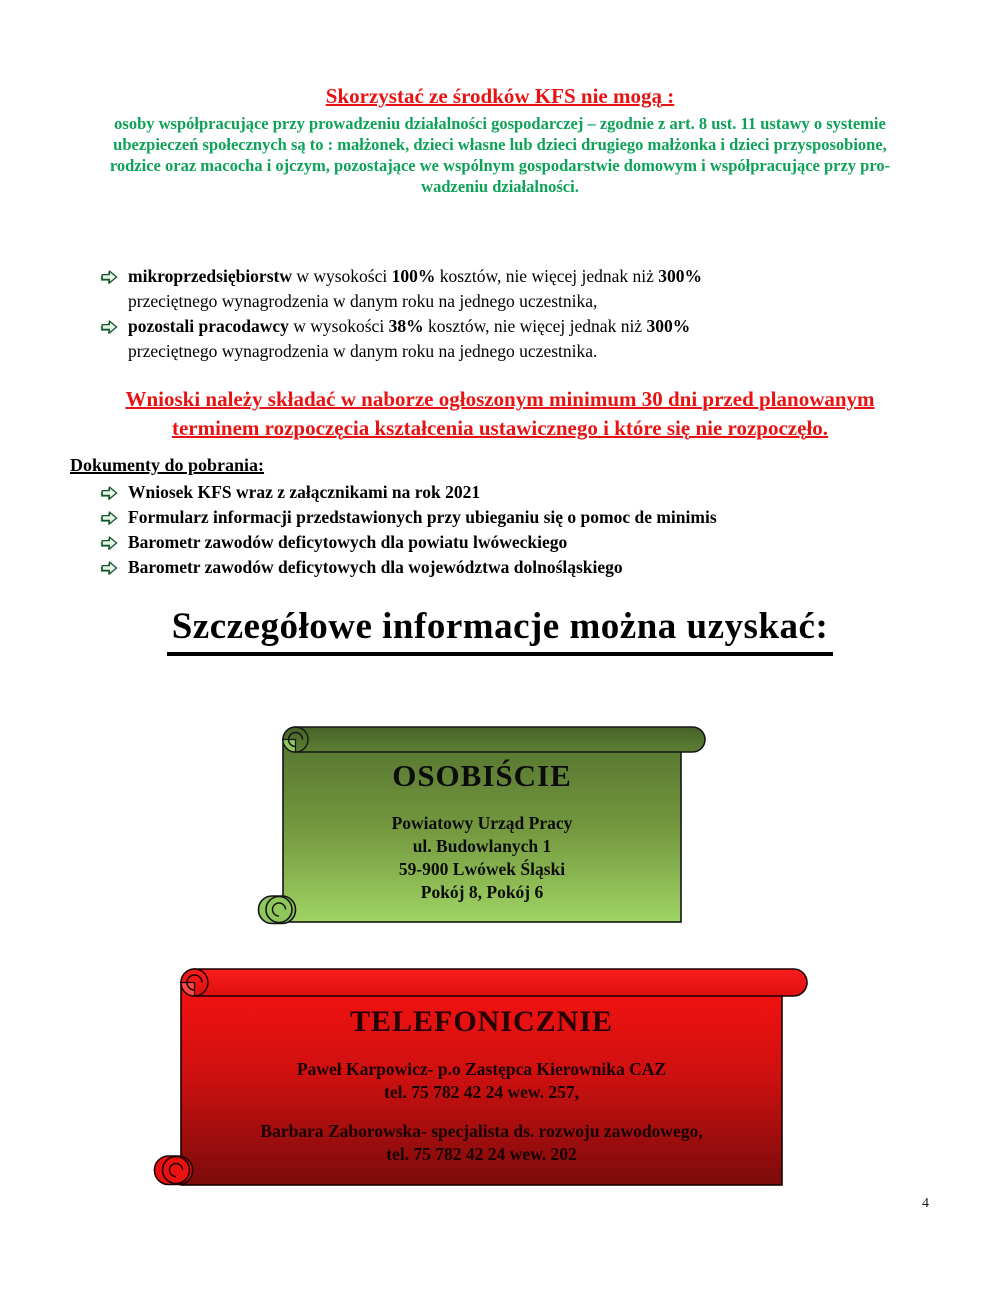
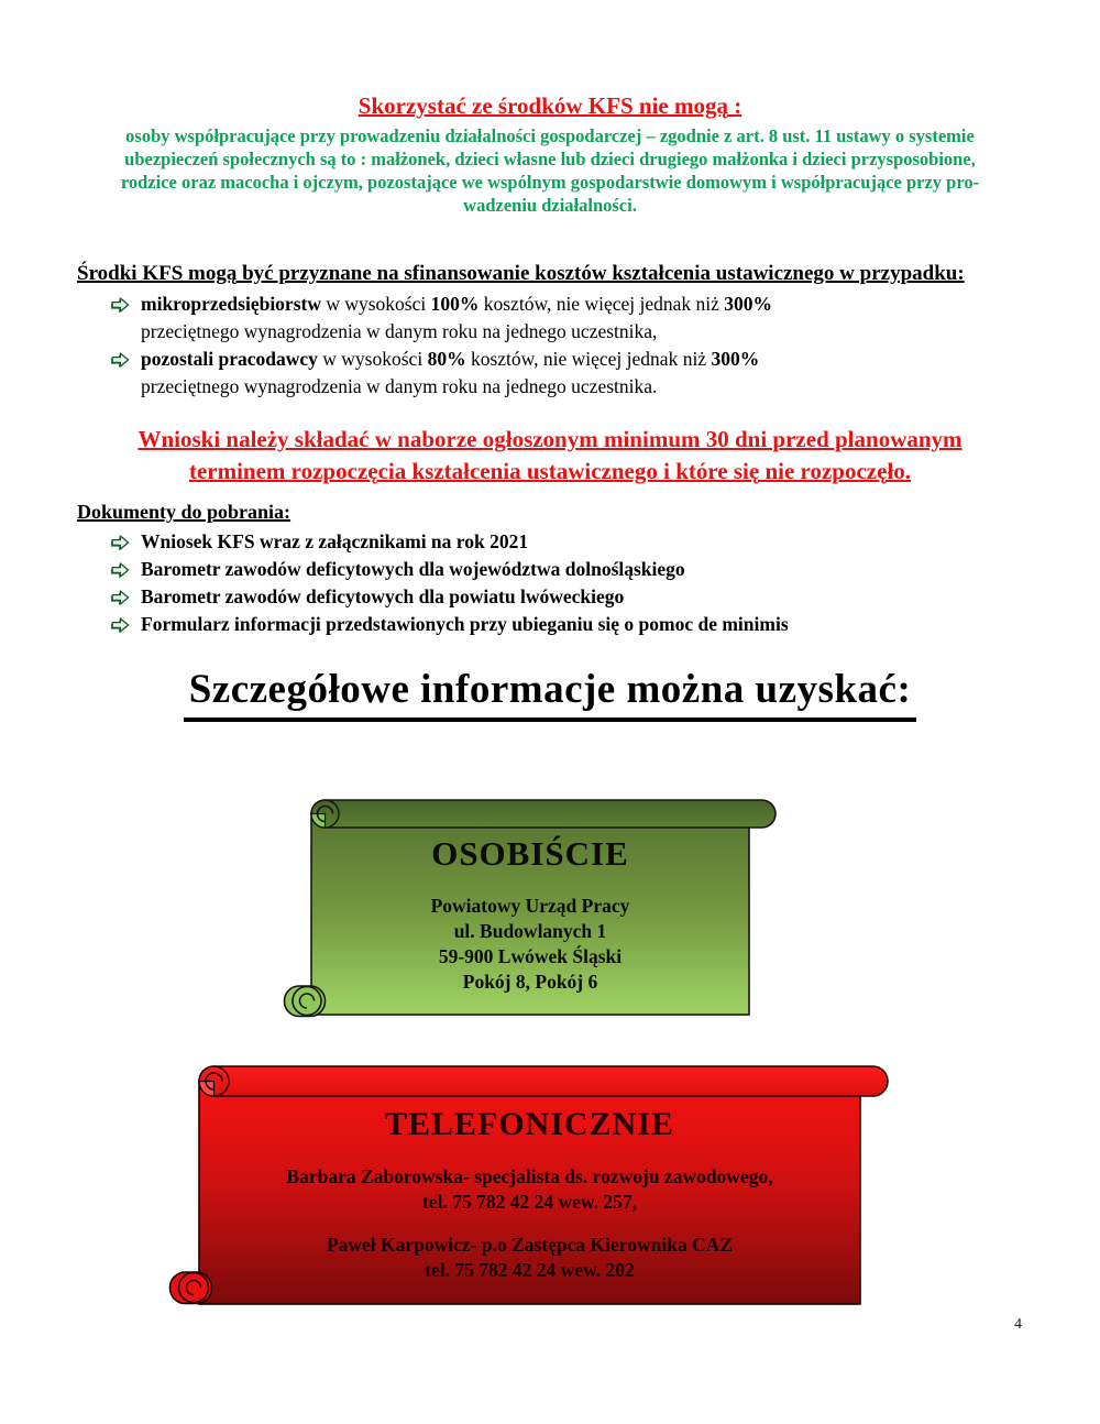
  Skorzystać ze środków KFS nie mogą :
  osoby współpracujące przy prowadzeniu działalności gospodarczej – zgodnie z art. 8 ust. 11 ustawy o systemie
  ubezpieczeń społecznych są to : małżonek, dzieci własne lub dzieci drugiego małżonka i dzieci przysposobione,
  rodzice oraz macocha i ojczym, pozostające we wspólnym gospodarstwie domowym i współpracujące przy pro-
  wadzeniu działalności.
+ Środki KFS mogą być przyznane na sfinansowanie kosztów kształcenia ustawicznego w przypadku:
  mikroprzedsiębiorstw w wysokości 100% kosztów, nie więcej jednak niż 300%
  przeciętnego wynagrodzenia w danym roku na jednego uczestnika,
- pozostali pracodawcy w wysokości 38% kosztów, nie więcej jednak niż 300%
+ pozostali pracodawcy w wysokości 80% kosztów, nie więcej jednak niż 300%
  przeciętnego wynagrodzenia w danym roku na jednego uczestnika.
  Wnioski należy składać w naborze ogłoszonym minimum 30 dni przed planowanym
  terminem rozpoczęcia kształcenia ustawicznego i które się nie rozpoczęło.
  Dokumenty do pobrania:
  Wniosek KFS wraz z załącznikami na rok 2021
- Formularz informacji przedstawionych przy ubieganiu się o pomoc de minimis
+ Barometr zawodów deficytowych dla województwa dolnośląskiego
  Barometr zawodów deficytowych dla powiatu lwóweckiego
- Barometr zawodów deficytowych dla województwa dolnośląskiego
+ Formularz informacji przedstawionych przy ubieganiu się o pomoc de minimis
  Szczegółowe informacje można uzyskać:
  OSOBIŚCIE
  Powiatowy Urząd Pracy
  ul. Budowlanych 1
  59-900 Lwówek Śląski
  Pokój 8, Pokój 6
  TELEFONICZNIE
- Paweł Karpowicz- p.o Zastępca Kierownika CAZ
+ Barbara Zaborowska- specjalista ds. rozwoju zawodowego,
  tel. 75 782 42 24 wew. 257,
- Barbara Zaborowska- specjalista ds. rozwoju zawodowego,
+ Paweł Karpowicz- p.o Zastępca Kierownika CAZ
  tel. 75 782 42 24 wew. 202
  4
